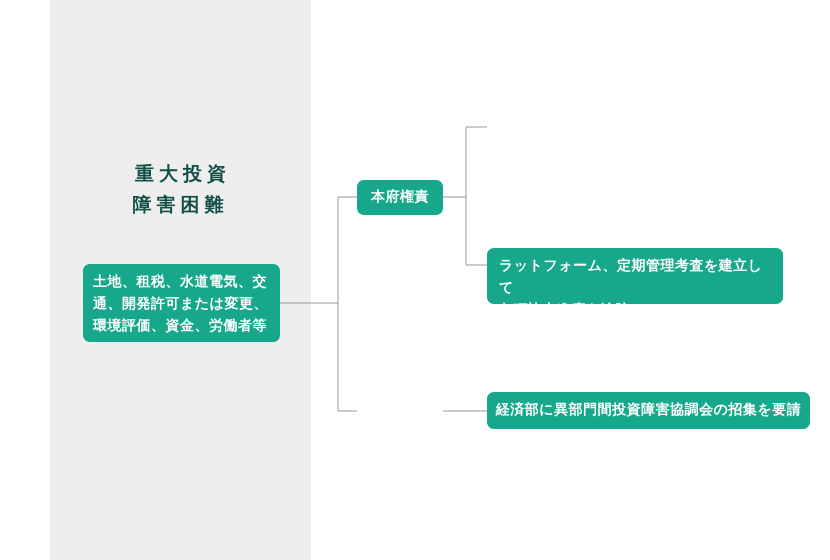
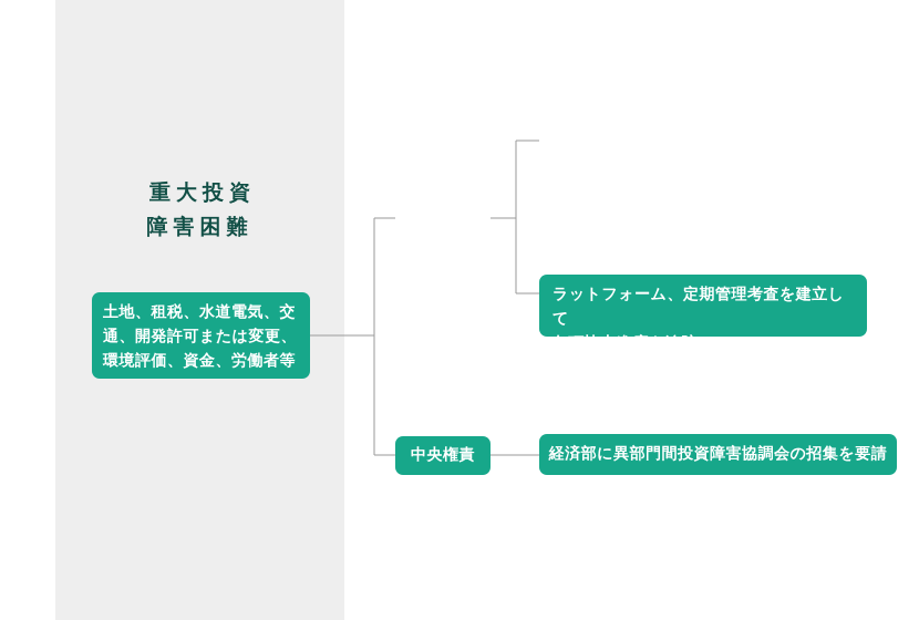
  重大投資
  障害困難
  土地、租税、水道電気、交
  通、開発許可または変更、
  環境評価、資金、労働者等
- 本府権責
  ラットフォーム、定期管理考査を建立して
  各項協力進度を追跡
+ 中央権責
  経済部に異部門間投資障害協調会の招集を要請
